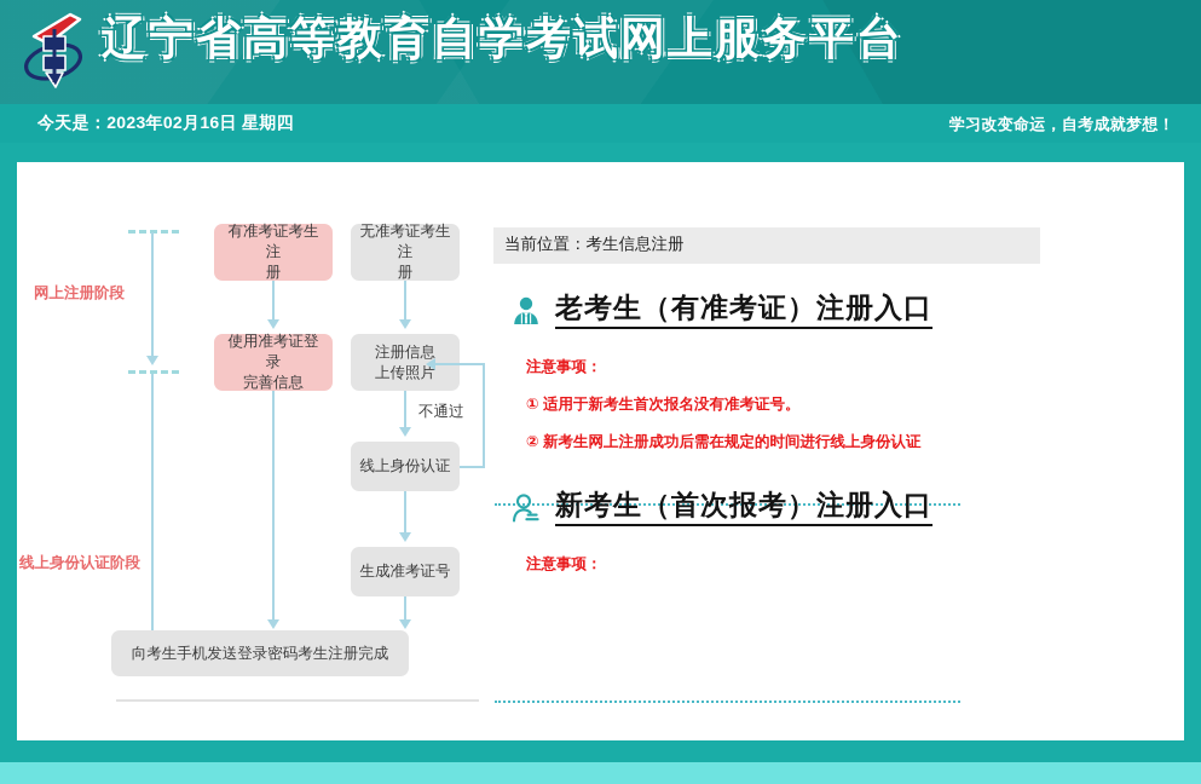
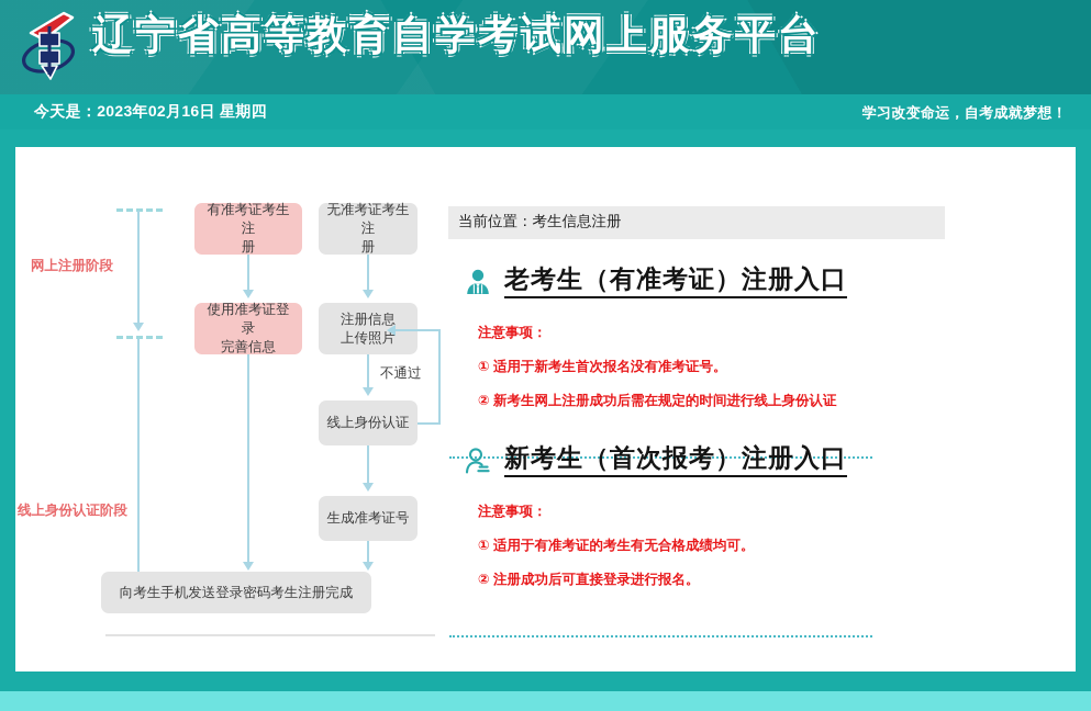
  辽宁省高等教育自学考试网上服务平台
  今天是：2023年02月16日 星期四
  学习改变命运，自考成就梦想！
  网上注册阶段
  线上身份认证阶段
  有准考证考生注
  册
  使用准考证登录
  完善信息
  无准考证考生注
  册
  注册信息
  上传照片
  线上身份认证
  生成准考证号
  不通过
  向考生手机发送登录密码考生注册完成
  当前位置：考生信息注册
  老考生（有准考证）注册入口
  注意事项：
  ① 适用于新考生首次报名没有准考证号。
  ② 新考生网上注册成功后需在规定的时间进行线上身份认证
  新考生（首次报考）注册入口
  注意事项：
+ ① 适用于有准考证的考生有无合格成绩均可。
+ ② 注册成功后可直接登录进行报名。
